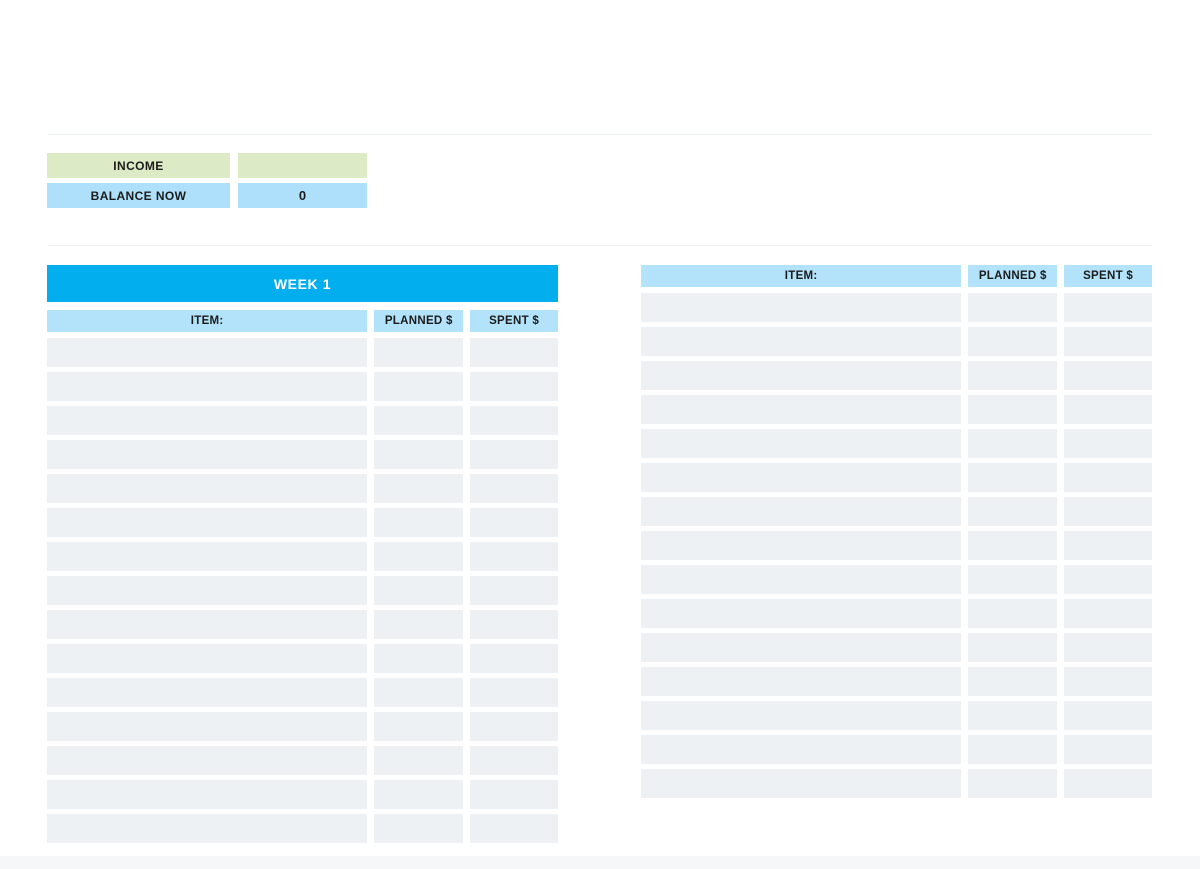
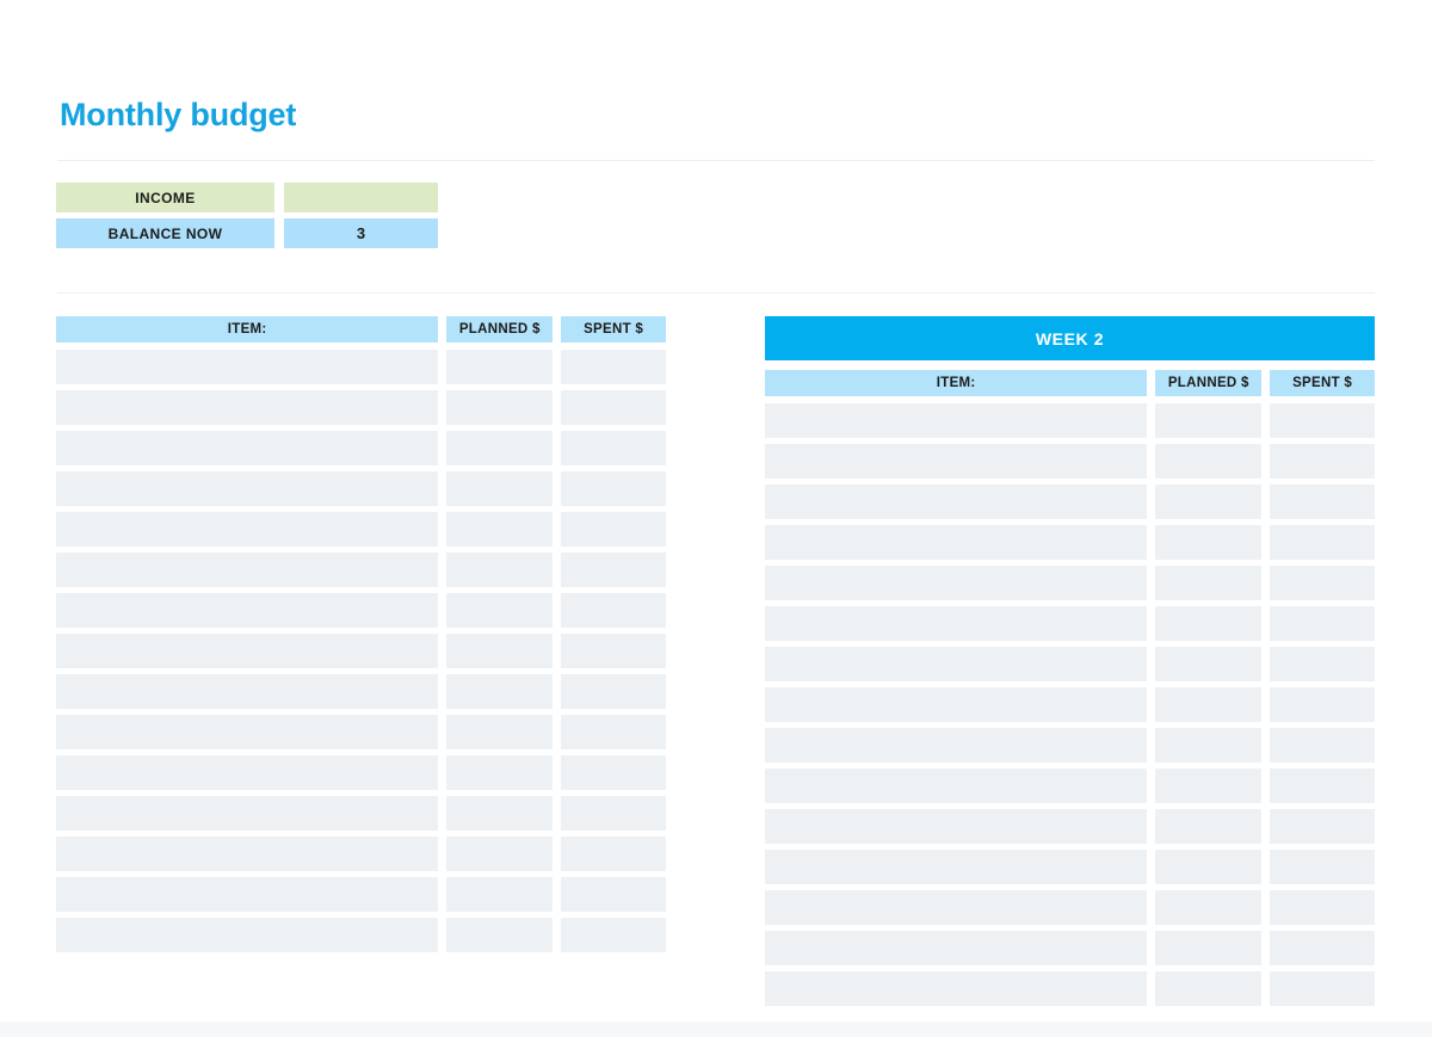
+ Monthly budget
  INCOME
  BALANCE NOW
- 0
+ 3
- WEEK 1
  ITEM:
  PLANNED $
  SPENT $
+ WEEK 2
  ITEM:
  PLANNED $
  SPENT $
